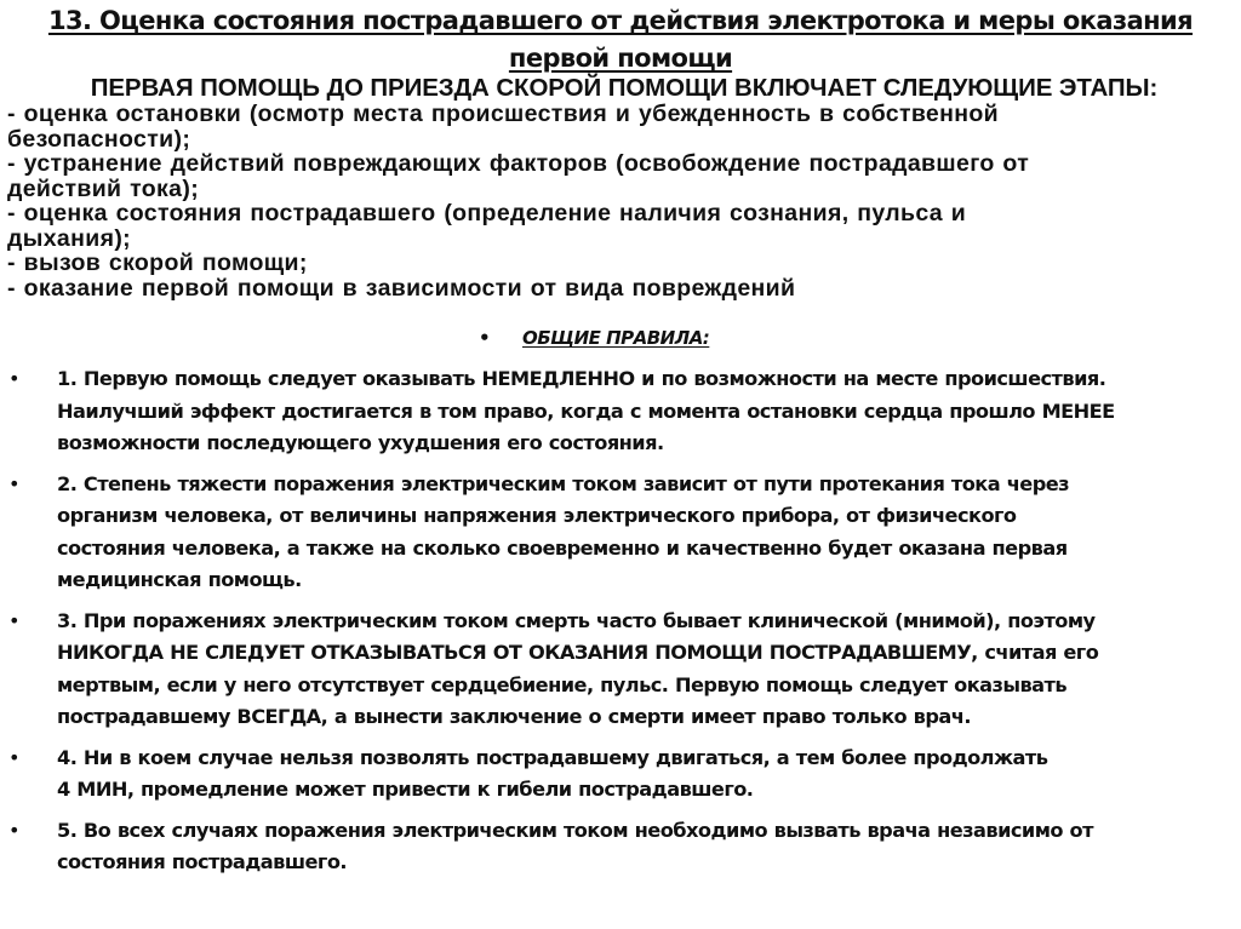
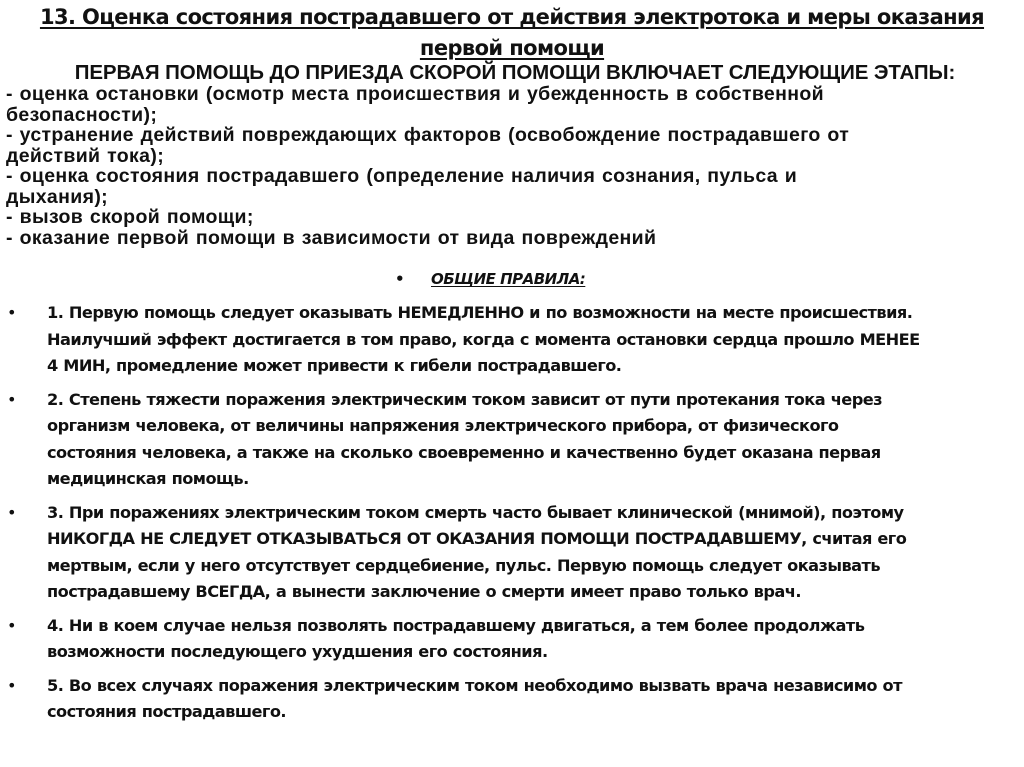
  13. Оценка состояния пострадавшего от действия электротока и меры оказания
  первой помощи
  ПЕРВАЯ ПОМОЩЬ ДО ПРИЕЗДА СКОРОЙ ПОМОЩИ ВКЛЮЧАЕТ СЛЕДУЮЩИЕ ЭТАПЫ:
  - оценка остановки (осмотр места происшествия и убежденность в собственной
  безопасности);
  - устранение действий повреждающих факторов (освобождение пострадавшего от
  действий тока);
  - оценка состояния пострадавшего (определение наличия сознания, пульса и
  дыхания);
  - вызов скорой помощи;
  - оказание первой помощи в зависимости от вида повреждений
  • ОБЩИЕ ПРАВИЛА:
  •
  1. Первую помощь следует оказывать НЕМЕДЛЕННО и по возможности на месте происшествия.
  Наилучший эффект достигается в том право, когда с момента остановки сердца прошло МЕНЕЕ
- возможности последующего ухудшения его состояния.
+ 4 МИН, промедление может привести к гибели пострадавшего.
  •
  2. Степень тяжести поражения электрическим током зависит от пути протекания тока через
  организм человека, от величины напряжения электрического прибора, от физического
  состояния человека, а также на сколько своевременно и качественно будет оказана первая
  медицинская помощь.
  •
  3. При поражениях электрическим током смерть часто бывает клинической (мнимой), поэтому
  НИКОГДА НЕ СЛЕДУЕТ ОТКАЗЫВАТЬСЯ ОТ ОКАЗАНИЯ ПОМОЩИ ПОСТРАДАВШЕМУ, считая его
  мертвым, если у него отсутствует сердцебиение, пульс. Первую помощь следует оказывать
  пострадавшему ВСЕГДА, а вынести заключение о смерти имеет право только врач.
  •
  4. Ни в коем случае нельзя позволять пострадавшему двигаться, а тем более продолжать
- 4 МИН, промедление может привести к гибели пострадавшего.
+ возможности последующего ухудшения его состояния.
  •
  5. Во всех случаях поражения электрическим током необходимо вызвать врача независимо от
  состояния пострадавшего.
